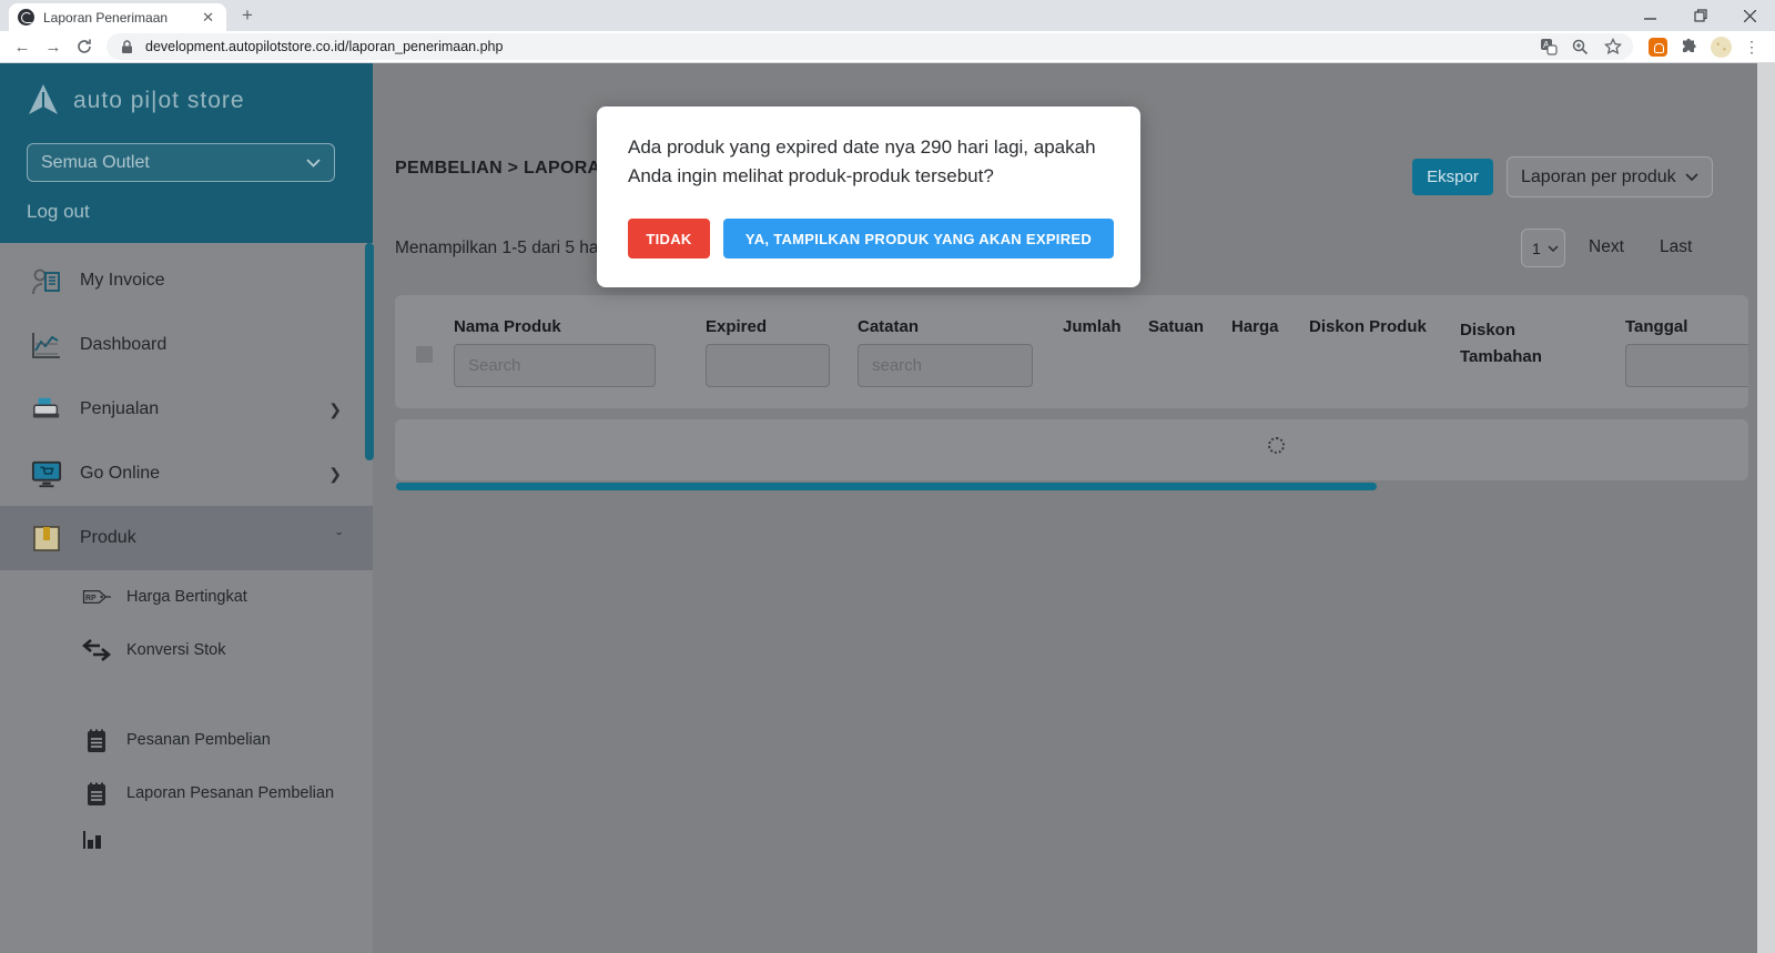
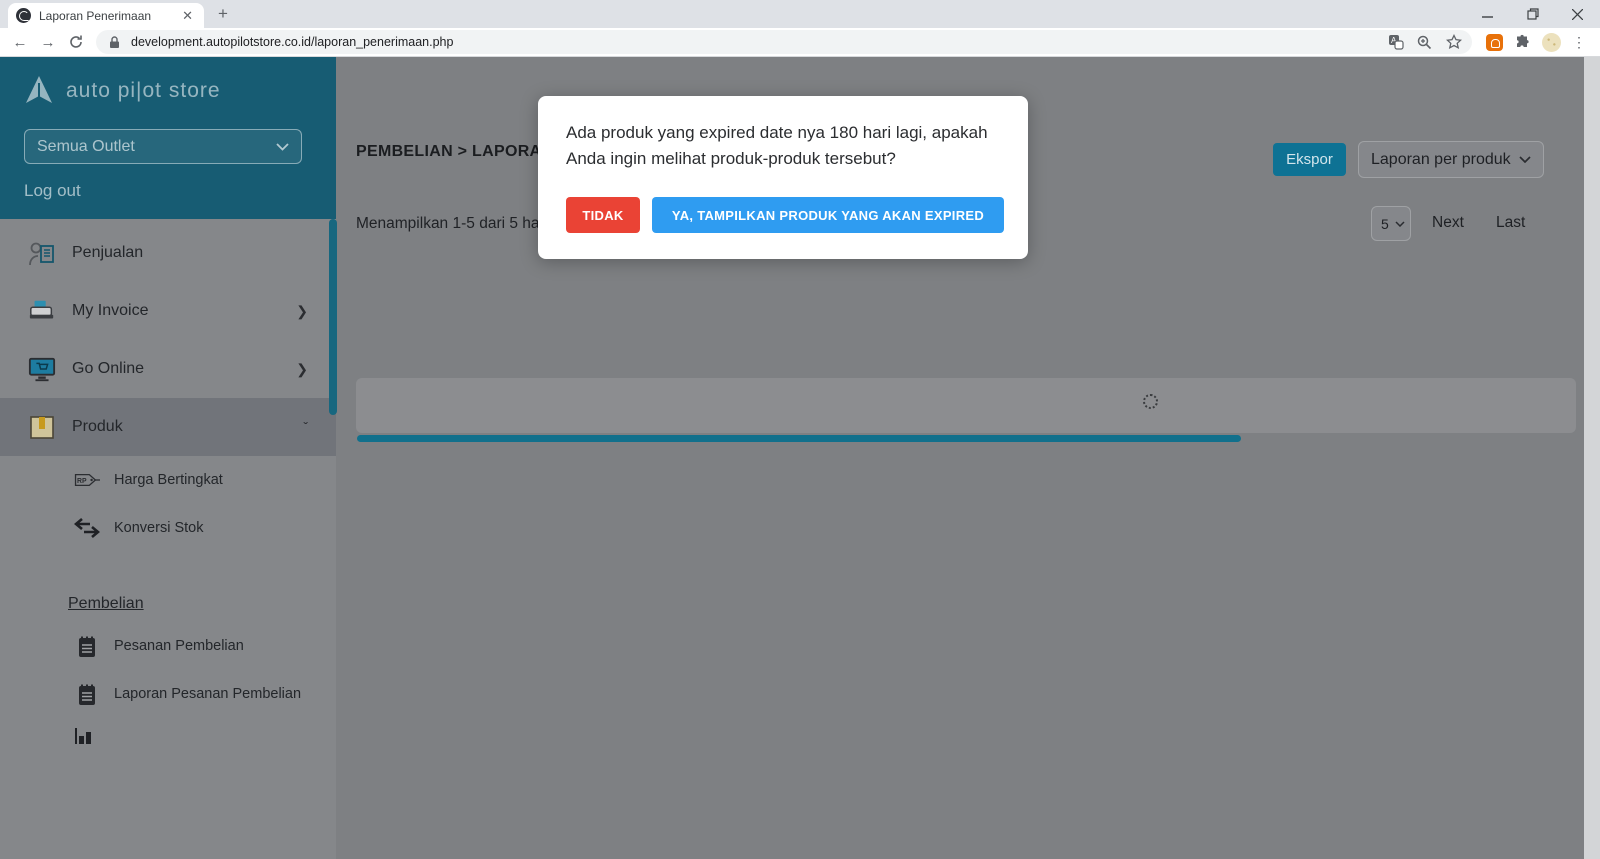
  Laporan Penerimaan
  ✕
  +
  ←
  →
  development.autopilotstore.co.id/laporan_penerimaan.php
  A
  ⋮
  auto pi|ot store
  Semua Outlet
  Log out
- My Invoice
+ Penjualan
- Dashboard
- Penjualan
+ My Invoice
  ❯
  Go Online
  ❯
  Produk
  ˇ
  Harga Bertingkat
  Konversi Stok
+ Pembelian
  Pesanan Pembelian
  Laporan Pesanan Pembelian
  Ekspor
  Laporan per produk
  Menampilkan 1-5 dari 5 ha
- 1
+ 5
  Next
  Last
- Nama Produk
- Expired
- Catatan
- Jumlah
- Satuan
- Harga
- Diskon Produk
- Diskon Tambahan
- Tanggal
- Search
- search
- Ada produk yang expired date nya 290 hari lagi, apakah Anda ingin melihat produk-produk tersebut?
+ Ada produk yang expired date nya 180 hari lagi, apakah Anda ingin melihat produk-produk tersebut?
  TIDAK
  YA, TAMPILKAN PRODUK YANG AKAN EXPIRED
